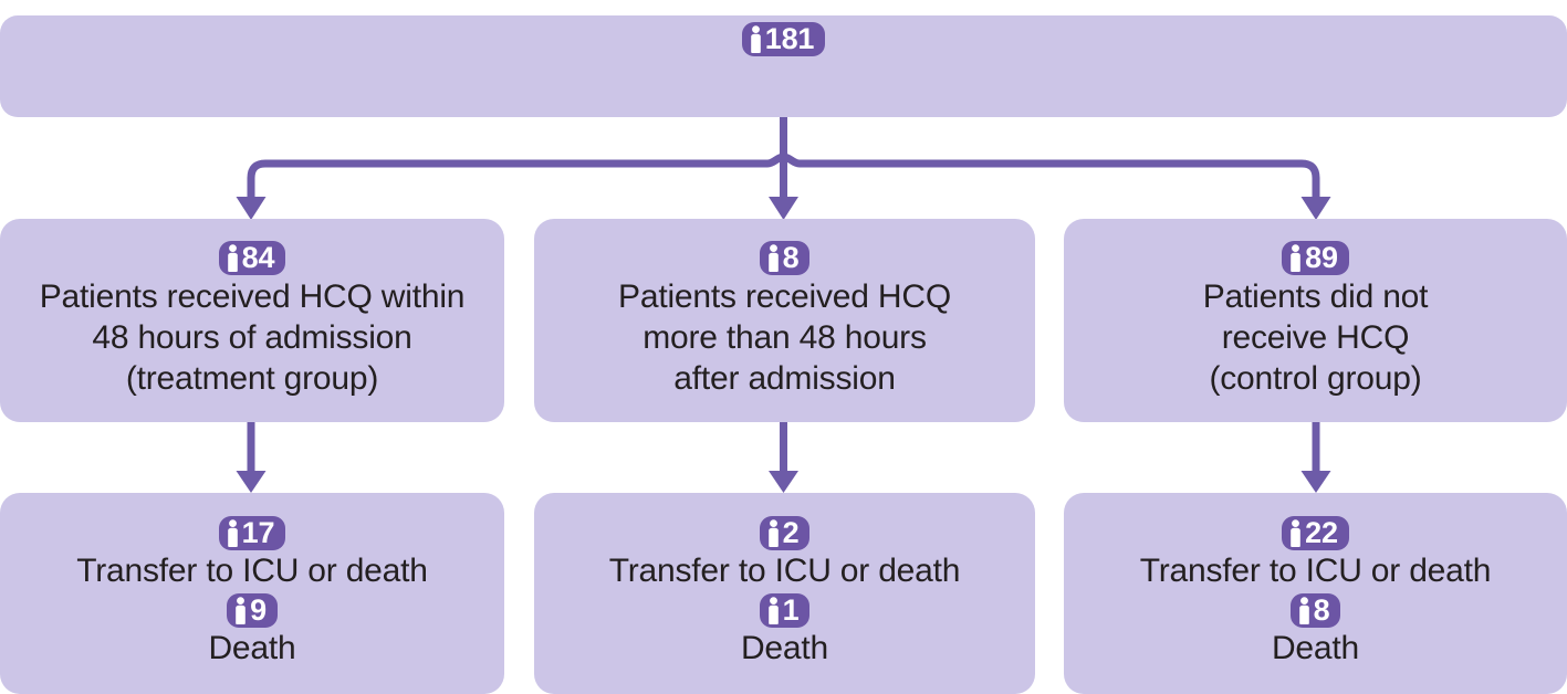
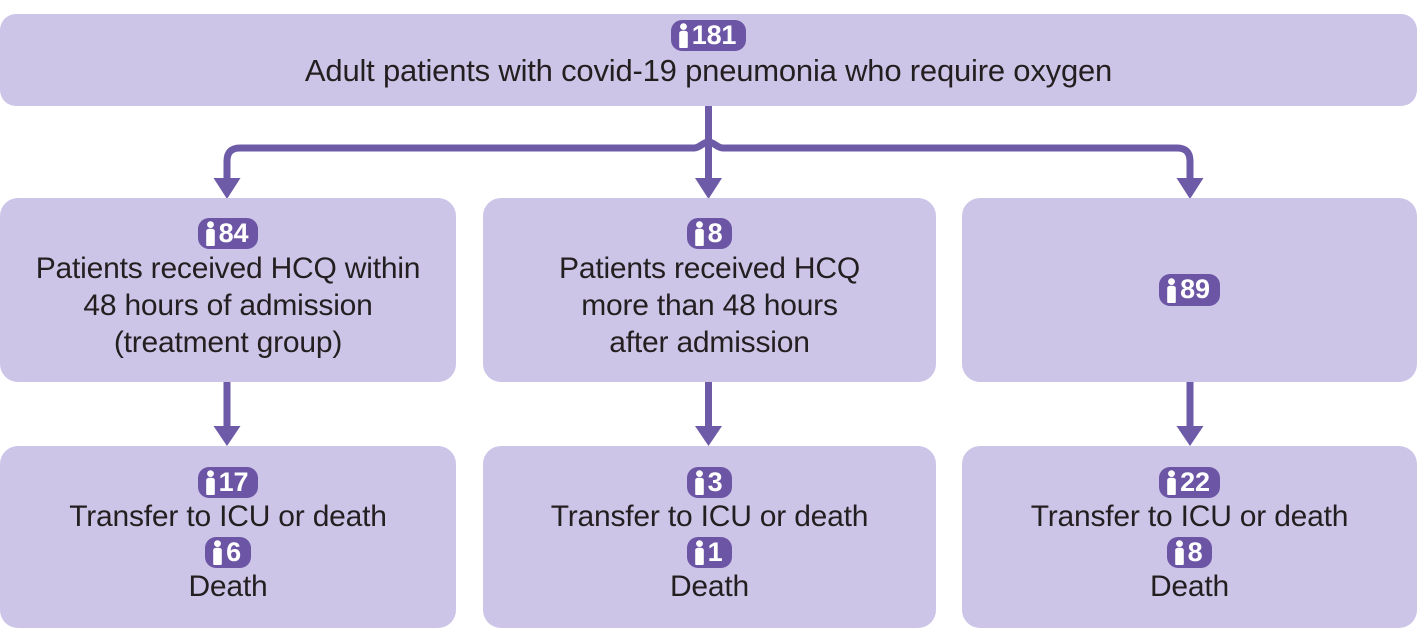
  181
+ Adult patients with covid-19 pneumonia who require oxygen
  84
  Patients received HCQ within
  48 hours of admission
  (treatment group)
  8
  Patients received HCQ
  more than 48 hours
  after admission
  89
- Patients did not
- receive HCQ
- (control group)
  17
  Transfer to ICU or death
- 9
+ 6
  Death
- 2
+ 3
  Transfer to ICU or death
  1
  Death
  22
  Transfer to ICU or death
  8
  Death
